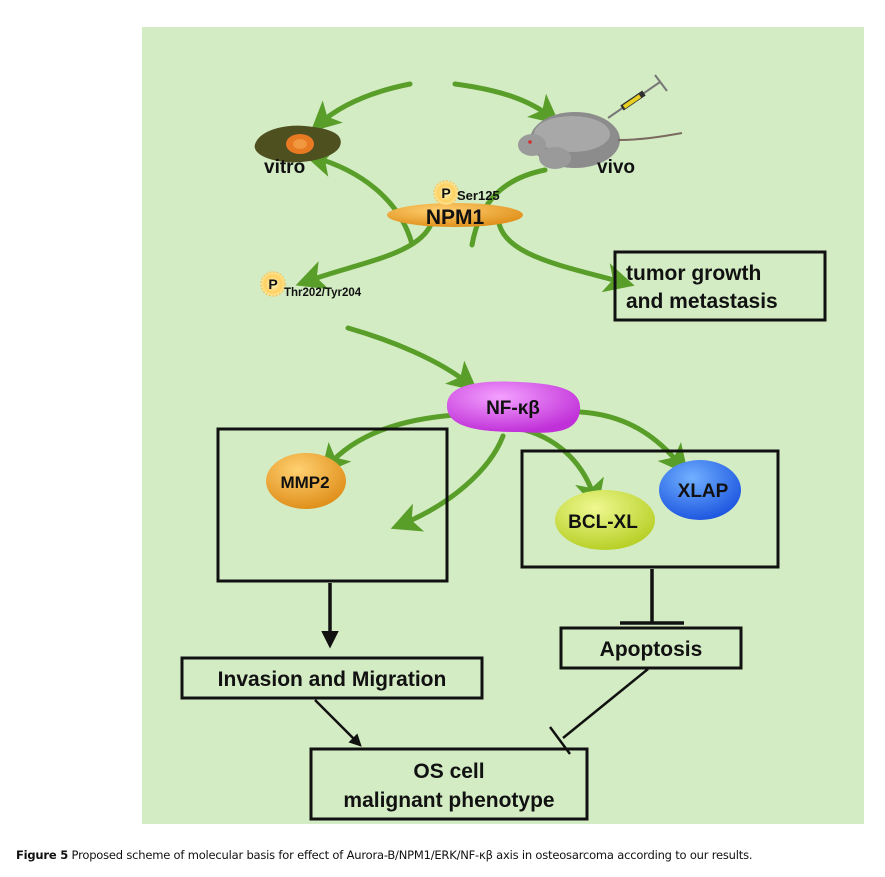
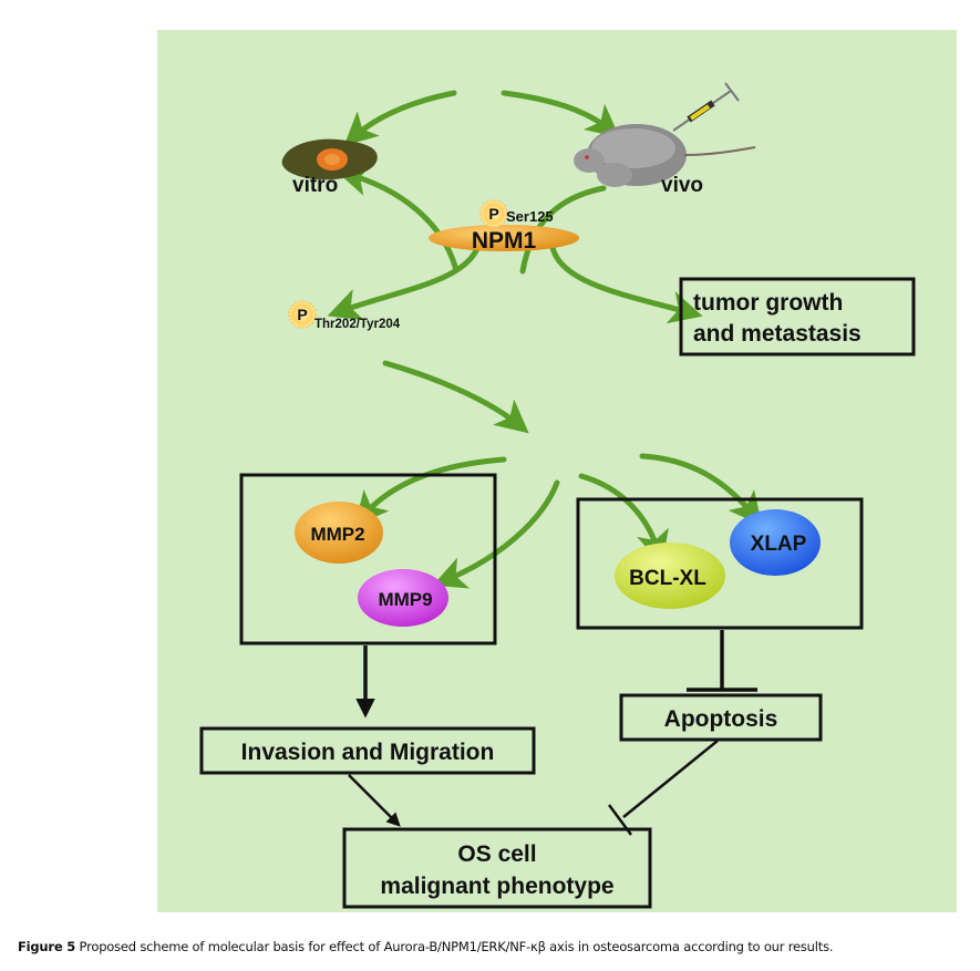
  vitro
  vivo
  NPM1
  P
  Ser125
  P
  Thr202/Tyr204
  tumor growth
  and metastasis
- NF-κβ
  MMP2
+ MMP9
  BCL-XL
  XLAP
  Apoptosis
  Invasion and Migration
  OS cell
  malignant phenotype
  Figure 5 Proposed scheme of molecular basis for effect of Aurora-B/NPM1/ERK/NF-κβ axis in osteosarcoma according to our results.
